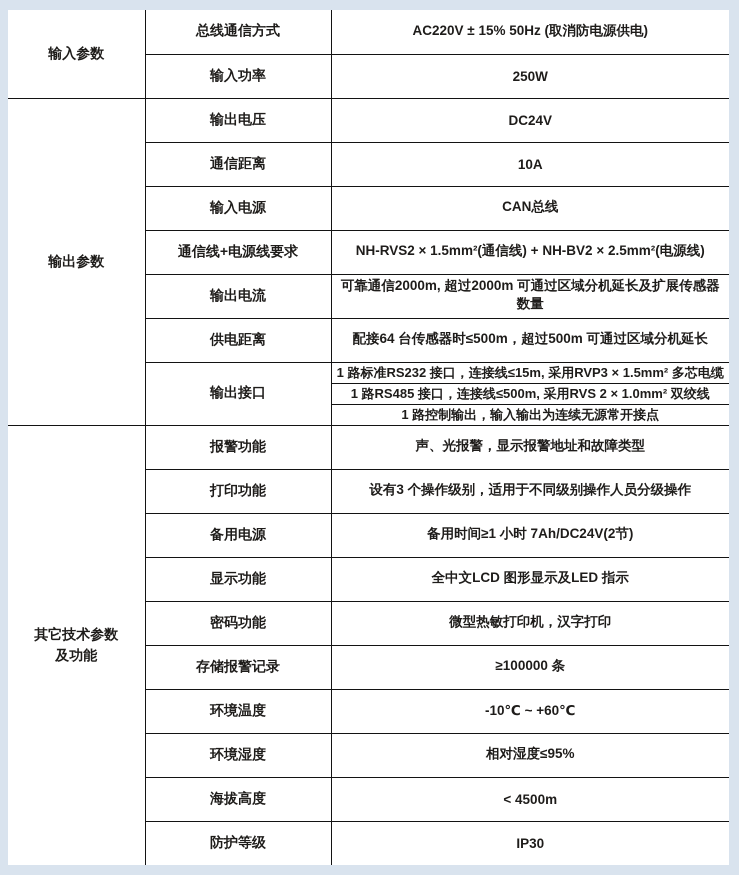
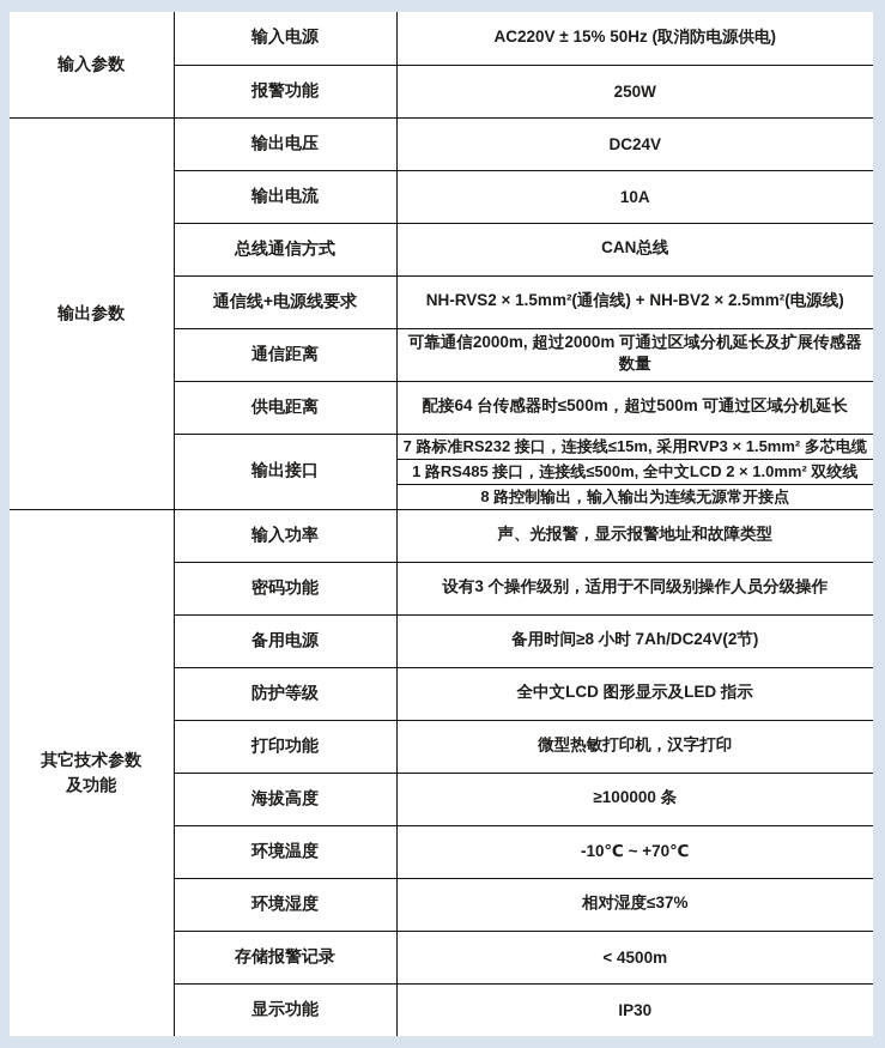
- 输入参数	总线通信方式	AC220V ± 15% 50Hz (取消防电源供电)
+ 输入参数	输入电源	AC220V ± 15% 50Hz (取消防电源供电)
- 输入功率	250W
+ 报警功能	250W
  输出参数	输出电压	DC24V
- 通信距离	10A
+ 输出电流	10A
- 输入电源	CAN总线
+ 总线通信方式	CAN总线
  通信线+电源线要求	NH-RVS2 × 1.5mm²(通信线) + NH-BV2 × 2.5mm²(电源线)
- 输出电流	可靠通信2000m, 超过2000m 可通过区域分机延长及扩展传感器数量
+ 通信距离	可靠通信2000m, 超过2000m 可通过区域分机延长及扩展传感器数量
  供电距离	配接64 台传感器时≤500m，超过500m 可通过区域分机延长
- 输出接口	1 路标准RS232 接口，连接线≤15m, 采用RVP3 × 1.5mm² 多芯电缆
+ 输出接口	7 路标准RS232 接口，连接线≤15m, 采用RVP3 × 1.5mm² 多芯电缆
- 1 路RS485 接口，连接线≤500m, 采用RVS 2 × 1.0mm² 双绞线
+ 1 路RS485 接口，连接线≤500m, 全中文LCD 2 × 1.0mm² 双绞线
- 1 路控制输出，输入输出为连续无源常开接点
+ 8 路控制输出，输入输出为连续无源常开接点
- 其它技术参数及功能	报警功能	声、光报警，显示报警地址和故障类型
+ 其它技术参数及功能	输入功率	声、光报警，显示报警地址和故障类型
- 打印功能	设有3 个操作级别，适用于不同级别操作人员分级操作
+ 密码功能	设有3 个操作级别，适用于不同级别操作人员分级操作
- 备用电源	备用时间≥1 小时 7Ah/DC24V(2节)
+ 备用电源	备用时间≥8 小时 7Ah/DC24V(2节)
- 显示功能	全中文LCD 图形显示及LED 指示
+ 防护等级	全中文LCD 图形显示及LED 指示
- 密码功能	微型热敏打印机，汉字打印
+ 打印功能	微型热敏打印机，汉字打印
- 存储报警记录	≥100000 条
+ 海拔高度	≥100000 条
- 环境温度	-10℃ ~ +60℃
+ 环境温度	-10℃ ~ +70℃
- 环境湿度	相对湿度≤95%
+ 环境湿度	相对湿度≤37%
- 海拔高度	< 4500m
+ 存储报警记录	< 4500m
- 防护等级	IP30
+ 显示功能	IP30
